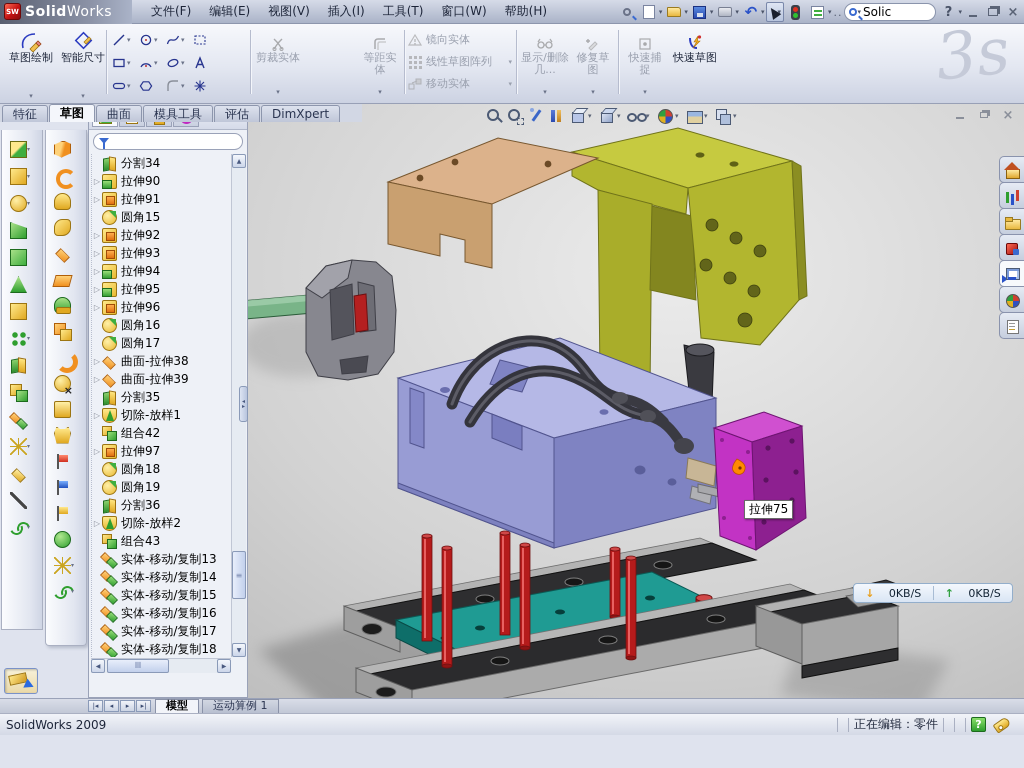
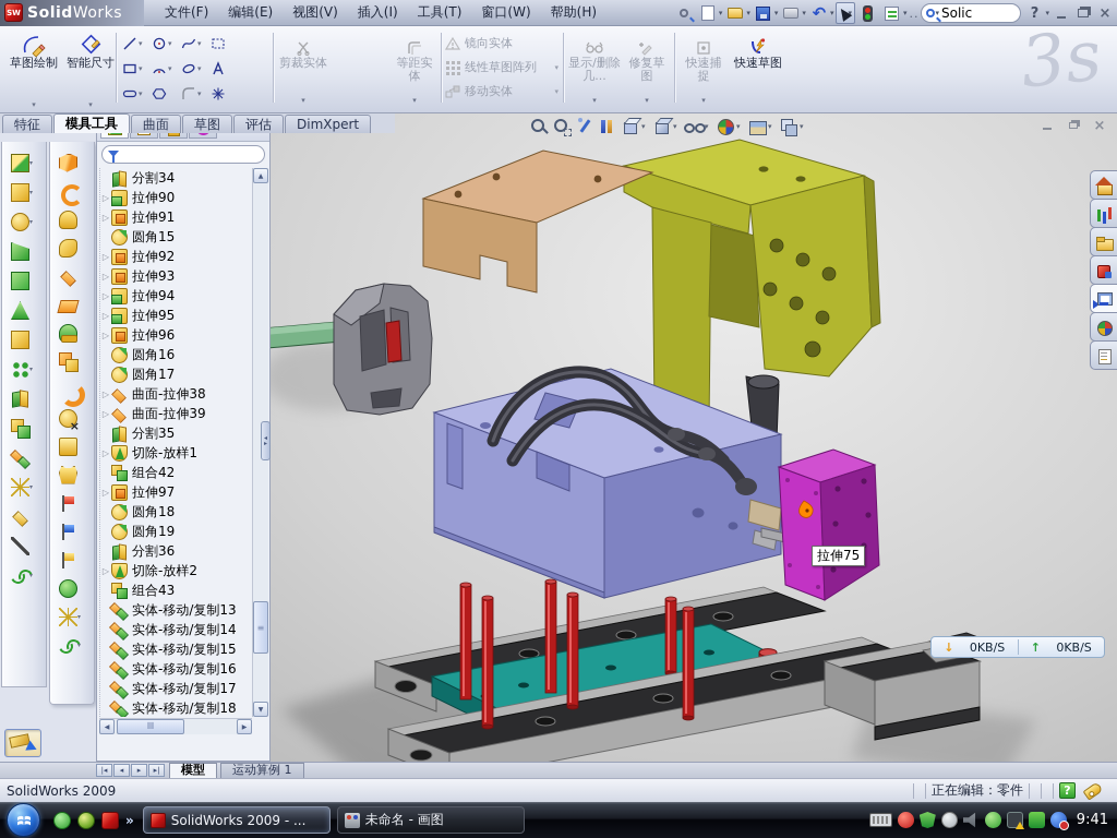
  SW
  SolidWorks
  文件(F)
  编辑(E)
  视图(V)
  插入(I)
  工具(T)
  窗口(W)
  帮助(H)
  ▾
  ▾
  ▾
  ▾
  ↶
  ▾
  ▾
  ▾
  ..
  ▾
  Solic
  ?
  ▾
  ×
  草图绘制
  智能尺寸
  ▾
  ▾
  ▾
  ▾
  ▾
  ▾
  ▾
  ▾
  剪裁实体
  等距实体
  镜向实体
  线性草图阵列
  移动实体
  显示/删除几...
  修复草图
  快速捕捉
  快速草图
  特征
- 草图
+ 模具工具
  曲面
- 模具工具
+ 草图
  评估
  DimXpert
  ▾
  ▾
  ▾
  ▾
  ▾
  ▾
  ×
  拉伸75
  分割34
  ▷
  拉伸90
  ▷
  拉伸91
  圆角15
  ▷
  拉伸92
  ▷
  拉伸93
  ▷
  拉伸94
  ▷
  拉伸95
  ▷
  拉伸96
  圆角16
  圆角17
  ▷
  曲面-拉伸38
  ▷
  曲面-拉伸39
  分割35
  ▷
  切除-放样1
  组合42
  ▷
  拉伸97
  圆角18
  圆角19
  分割36
  ▷
  切除-放样2
  组合43
  实体-移动/复制13
  实体-移动/复制14
  实体-移动/复制15
  实体-移动/复制16
  实体-移动/复制17
  实体-移动/复制18
  ≡
  ⦀⦀
  ↓
  0KB/S
  ↑
  0KB/S
  |◂
  ◂
  ▸
  ▸|
  模型
  运动算例 1
  SolidWorks 2009
  正在编辑：零件
  ?
+ »
+ SolidWorks 2009 - ...
+ 未命名 - 画图
+ 9:41
